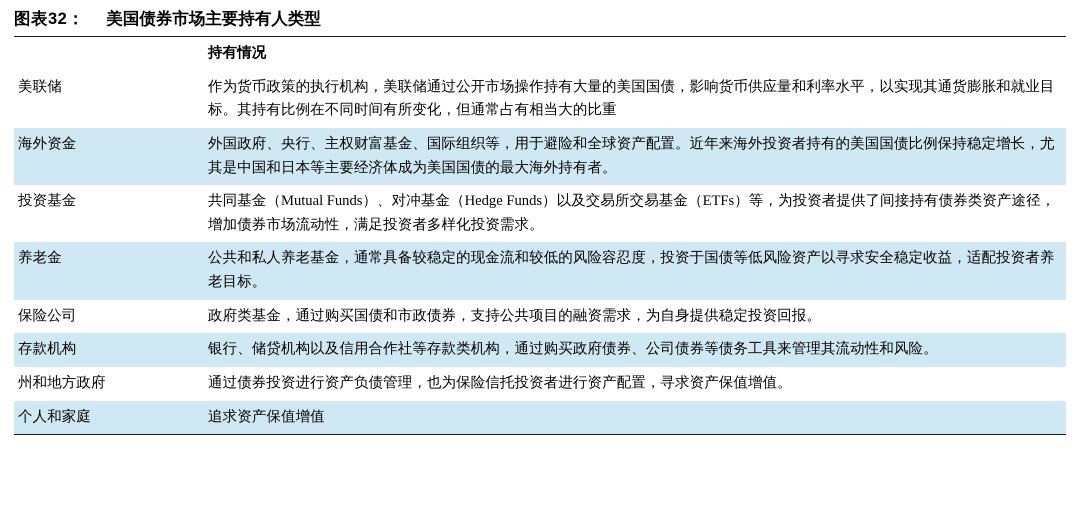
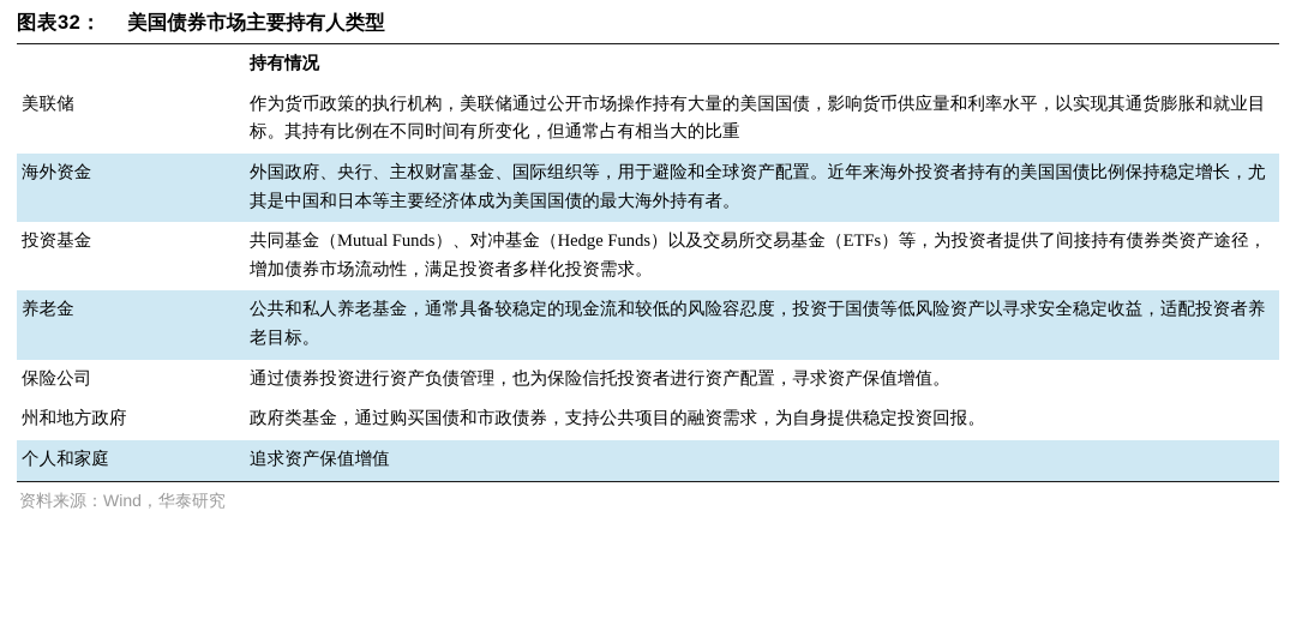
  图表32：
  美国债券市场主要持有人类型
  	持有情况
  美联储	作为货币政策的执行机构，美联储通过公开市场操作持有大量的美国国债，影响货币供应量和利率水平，以实现其通货膨胀和就业目标。其持有比例在不同时间有所变化，但通常占有相当大的比重
  海外资金	外国政府、央行、主权财富基金、国际组织等，用于避险和全球资产配置。近年来海外投资者持有的美国国债比例保持稳定增长，尤其是中国和日本等主要经济体成为美国国债的最大海外持有者。
  投资基金	共同基金（Mutual Funds）、对冲基金（Hedge Funds）以及交易所交易基金（ETFs）等，为投资者提供了间接持有债券类资产途径，增加债券市场流动性，满足投资者多样化投资需求。
  养老金	公共和私人养老基金，通常具备较稳定的现金流和较低的风险容忍度，投资于国债等低风险资产以寻求安全稳定收益，适配投资者养老目标。
- 保险公司	政府类基金，通过购买国债和市政债券，支持公共项目的融资需求，为自身提供稳定投资回报。
+ 保险公司	通过债券投资进行资产负债管理，也为保险信托投资者进行资产配置，寻求资产保值增值。
- 存款机构	银行、储贷机构以及信用合作社等存款类机构，通过购买政府债券、公司债券等债务工具来管理其流动性和风险。
- 州和地方政府	通过债券投资进行资产负债管理，也为保险信托投资者进行资产配置，寻求资产保值增值。
+ 州和地方政府	政府类基金，通过购买国债和市政债券，支持公共项目的融资需求，为自身提供稳定投资回报。
  个人和家庭	追求资产保值增值
+ 资料来源：Wind，华泰研究
